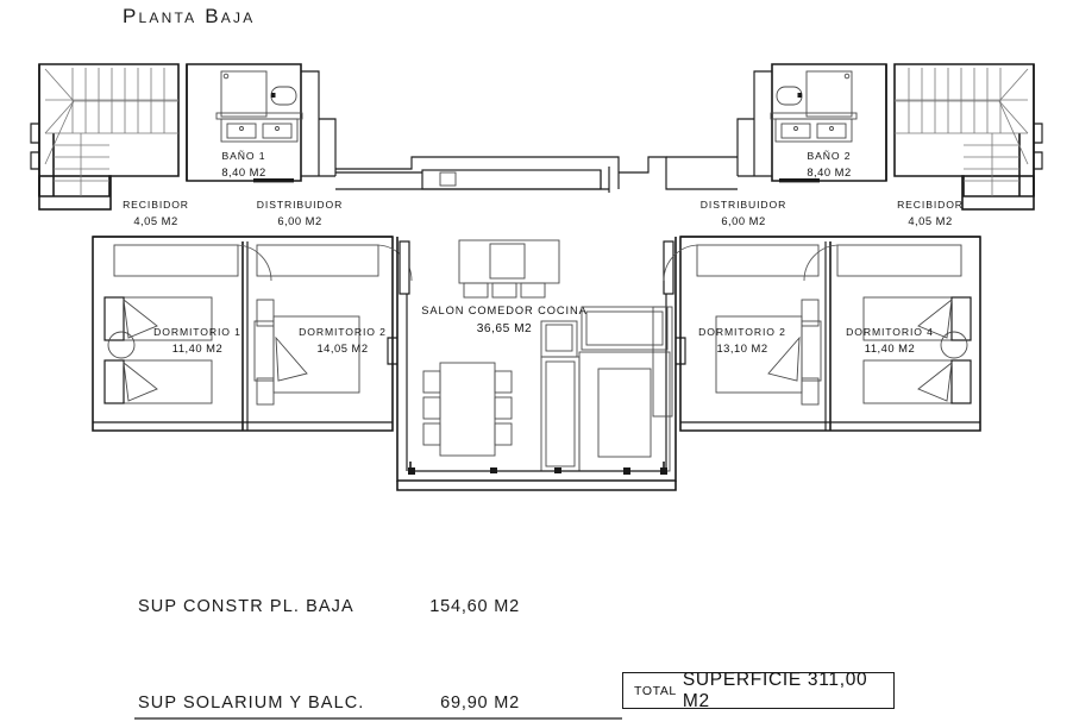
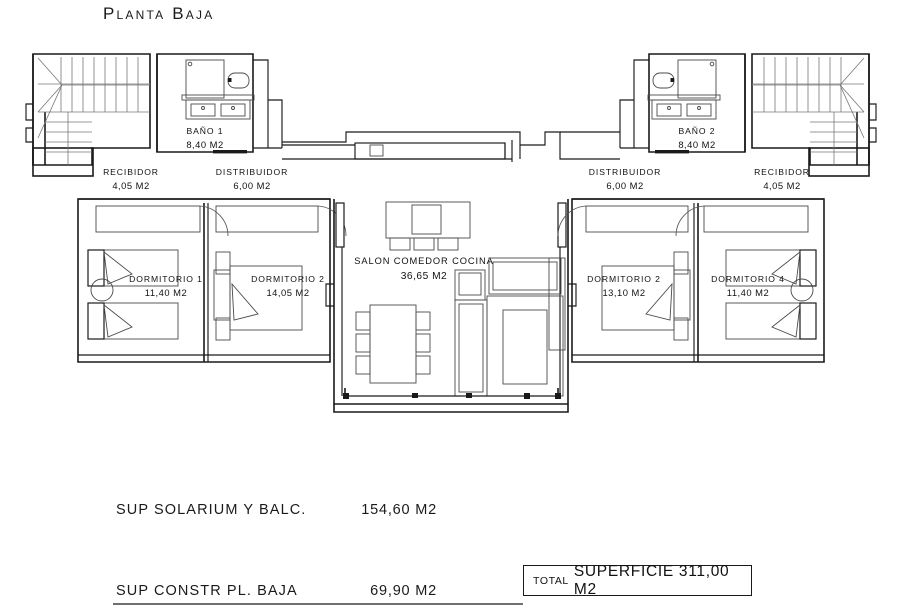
  Planta Baja
  DORMITORIO 1
  11,40 M2
  DORMITORIO 2
  14,05 M2
  SALON COMEDOR COCINA
  36,65 M2
  DORMITORIO 2
  13,10 M2
  DORMITORIO 4
  11,40 M2
  RECIBIDOR
  4,05 M2
  BAÑO 1
  8,40 M2
  DISTRIBUIDOR
  6,00 M2
  BAÑO 2
  8,40 M2
  DISTRIBUIDOR
  6,00 M2
  RECIBIDOR
  4,05 M2
- SUP CONSTR PL. BAJA
+ SUP SOLARIUM Y BALC.
  154,60 M2
- SUP SOLARIUM Y BALC.
+ SUP CONSTR PL. BAJA
  69,90 M2
  TOTAL
  SUPERFICIE 311,00 M2
